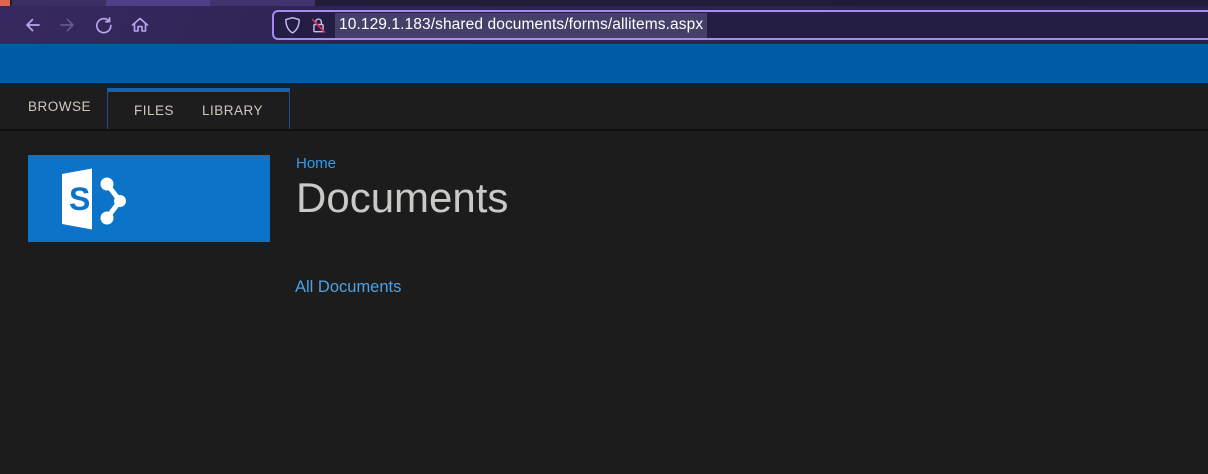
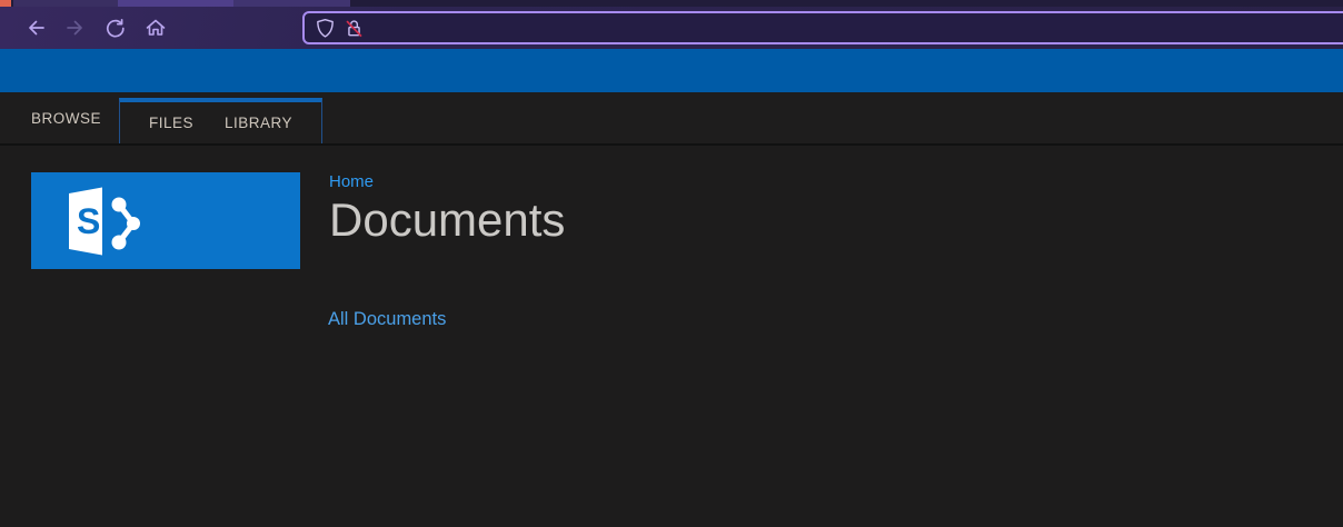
- 10.129.1.183/shared documents/forms/allitems.aspx
  BROWSE
  FILES
  LIBRARY
  S
  Home
  Documents
  All Documents
